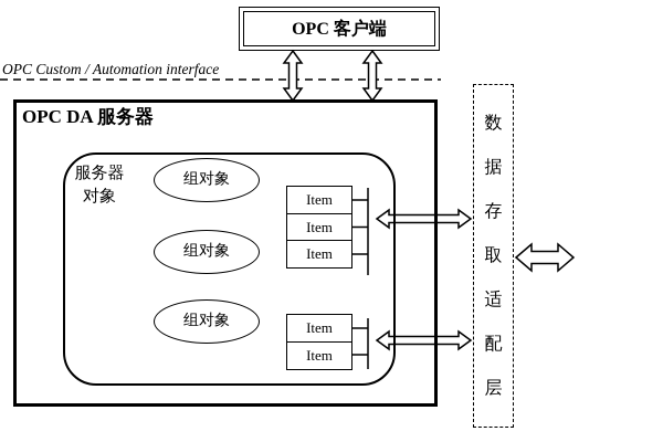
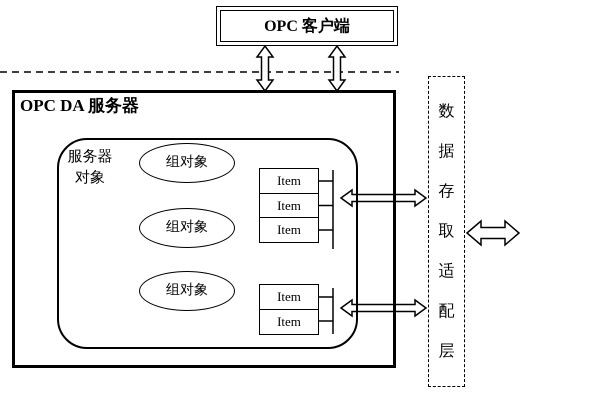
  OPC 客户端
- OPC Custom / Automation interface
  OPC DA 服务器
  服务器
  对象
  组对象
  组对象
  组对象
  Item
  Item
  Item
  Item
  Item
  数据存取适配层
